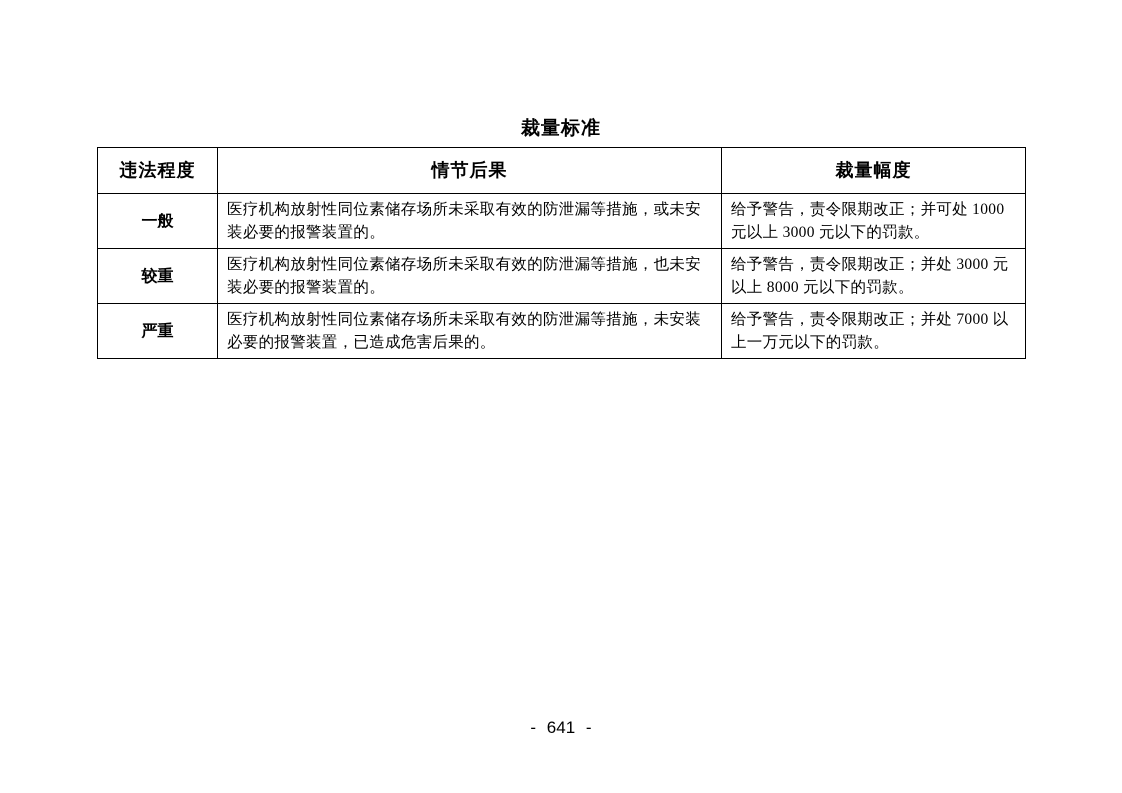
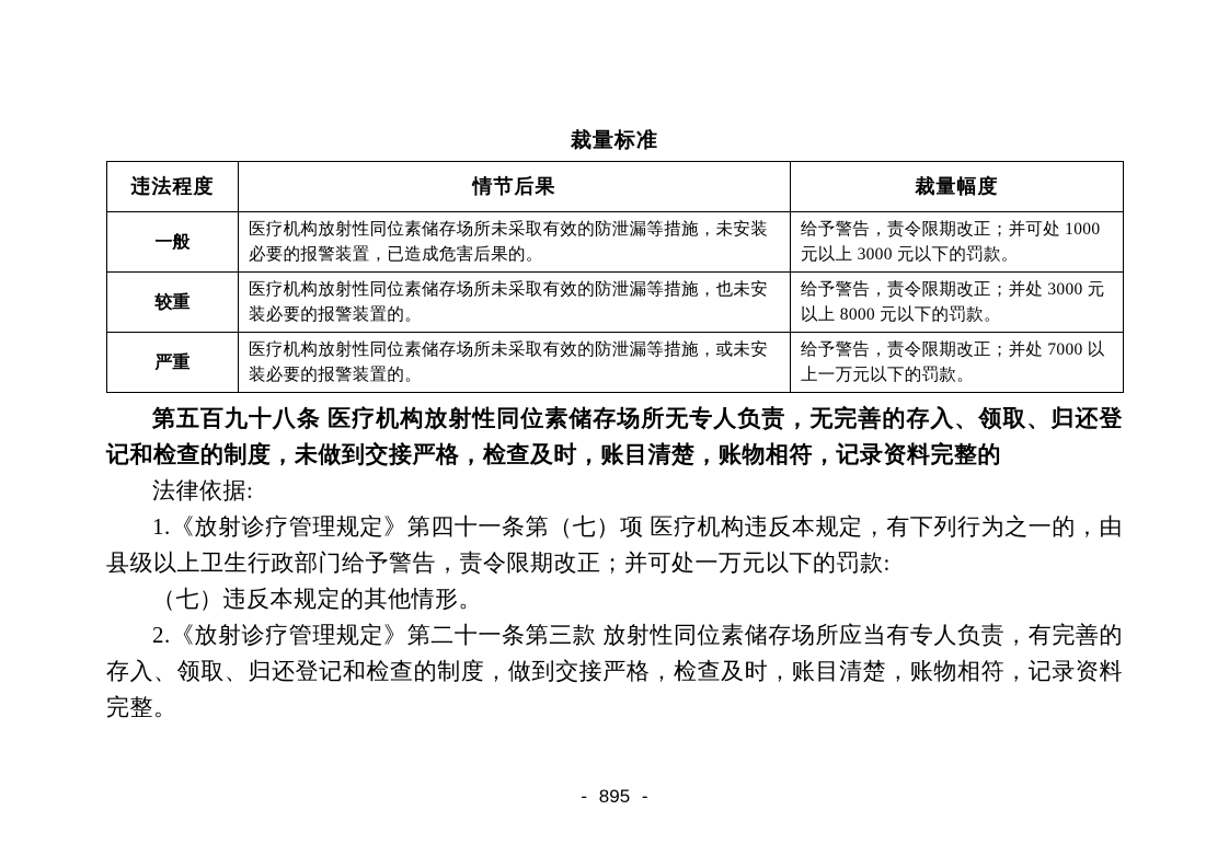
  裁量标准
  违法程度	情节后果	裁量幅度
- 一般	医疗机构放射性同位素储存场所未采取有效的防泄漏等措施，或未安装必要的报警装置的。	给予警告，责令限期改正；并可处 1000 元以上 3000 元以下的罚款。
+ 一般	医疗机构放射性同位素储存场所未采取有效的防泄漏等措施，未安装必要的报警装置，已造成危害后果的。	给予警告，责令限期改正；并可处 1000 元以上 3000 元以下的罚款。
  较重	医疗机构放射性同位素储存场所未采取有效的防泄漏等措施，也未安装必要的报警装置的。	给予警告，责令限期改正；并处 3000 元以上 8000 元以下的罚款。
- 严重	医疗机构放射性同位素储存场所未采取有效的防泄漏等措施，未安装必要的报警装置，已造成危害后果的。	给予警告，责令限期改正；并处 7000 以上一万元以下的罚款。
+ 严重	医疗机构放射性同位素储存场所未采取有效的防泄漏等措施，或未安装必要的报警装置的。	给予警告，责令限期改正；并处 7000 以上一万元以下的罚款。
+ 第五百九十八条 医疗机构放射性同位素储存场所无专人负责，无完善的存入、领取、归还登记和检查的制度，未做到交接严格，检查及时，账目清楚，账物相符，记录资料完整的
+ 法律依据:
+ 1.《放射诊疗管理规定》第四十一条第（七）项 医疗机构违反本规定，有下列行为之一的，由县级以上卫生行政部门给予警告，责令限期改正；并可处一万元以下的罚款:
+ （七）违反本规定的其他情形。
+ 2.《放射诊疗管理规定》第二十一条第三款 放射性同位素储存场所应当有专人负责，有完善的存入、领取、归还登记和检查的制度，做到交接严格，检查及时，账目清楚，账物相符，记录资料完整。
- - 641 -
+ - 895 -
